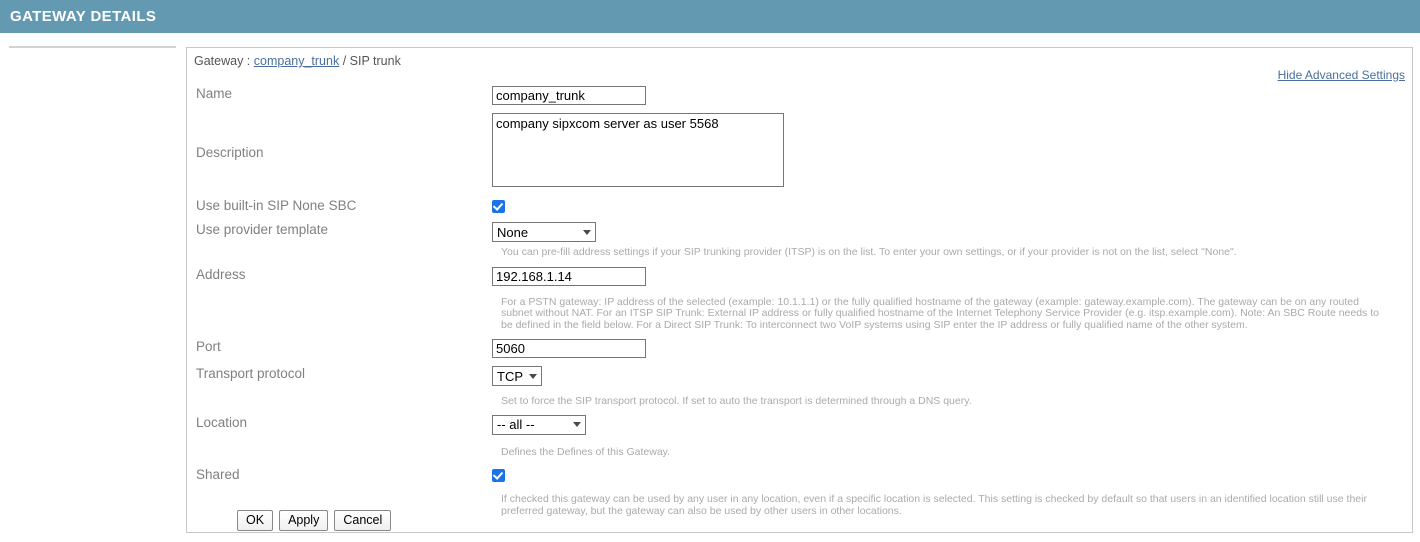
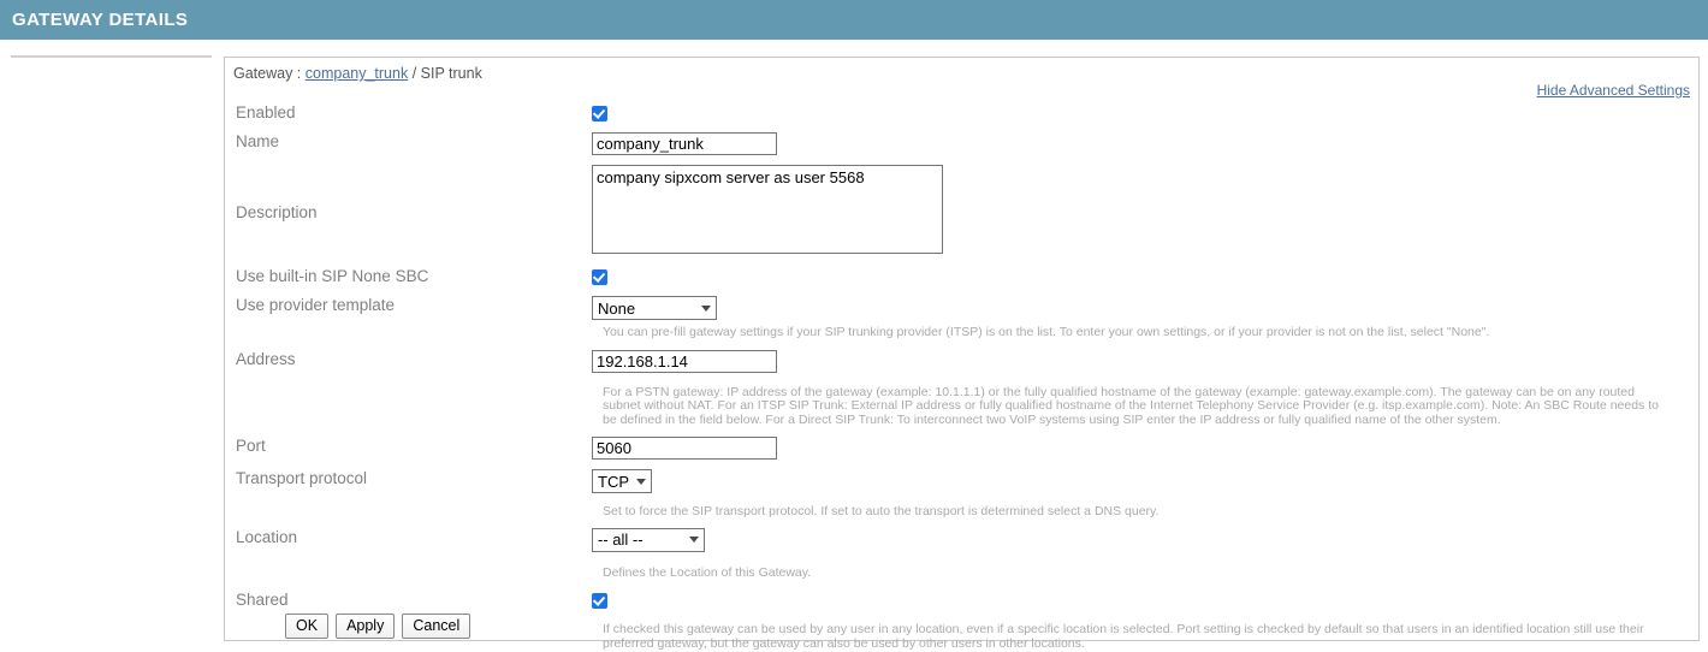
  GATEWAY DETAILS
  Gateway : company_trunk / SIP trunk
  Hide Advanced Settings
+ Enabled
  Name
  company_trunk
  Description
  company sipxcom server as user 5568
  Use built-in SIP None SBC
  Use provider template
  None
- You can pre-fill address settings if your SIP trunking provider (ITSP) is on the list. To enter your own settings, or if your provider is not on the list, select "None".
+ You can pre-fill gateway settings if your SIP trunking provider (ITSP) is on the list. To enter your own settings, or if your provider is not on the list, select "None".
  Address
  192.168.1.14
- For a PSTN gateway: IP address of the selected (example: 10.1.1.1) or the fully qualified hostname of the gateway (example: gateway.example.com). The gateway can be on any routed subnet without NAT. For an ITSP SIP Trunk: External IP address or fully qualified hostname of the Internet Telephony Service Provider (e.g. itsp.example.com). Note: An SBC Route needs to be defined in the field below. For a Direct SIP Trunk: To interconnect two VoIP systems using SIP enter the IP address or fully qualified name of the other system.
+ For a PSTN gateway: IP address of the gateway (example: 10.1.1.1) or the fully qualified hostname of the gateway (example: gateway.example.com). The gateway can be on any routed subnet without NAT. For an ITSP SIP Trunk: External IP address or fully qualified hostname of the Internet Telephony Service Provider (e.g. itsp.example.com). Note: An SBC Route needs to be defined in the field below. For a Direct SIP Trunk: To interconnect two VoIP systems using SIP enter the IP address or fully qualified name of the other system.
  Port
  5060
  Transport protocol
  TCP
- Set to force the SIP transport protocol. If set to auto the transport is determined through a DNS query.
+ Set to force the SIP transport protocol. If set to auto the transport is determined select a DNS query.
  Location
  -- all --
- Defines the Defines of this Gateway.
+ Defines the Location of this Gateway.
  Shared
- If checked this gateway can be used by any user in any location, even if a specific location is selected. This setting is checked by default so that users in an identified location still use their preferred gateway, but the gateway can also be used by other users in other locations.
+ If checked this gateway can be used by any user in any location, even if a specific location is selected. Port setting is checked by default so that users in an identified location still use their preferred gateway, but the gateway can also be used by other users in other locations.
  OK
  Apply
  Cancel
